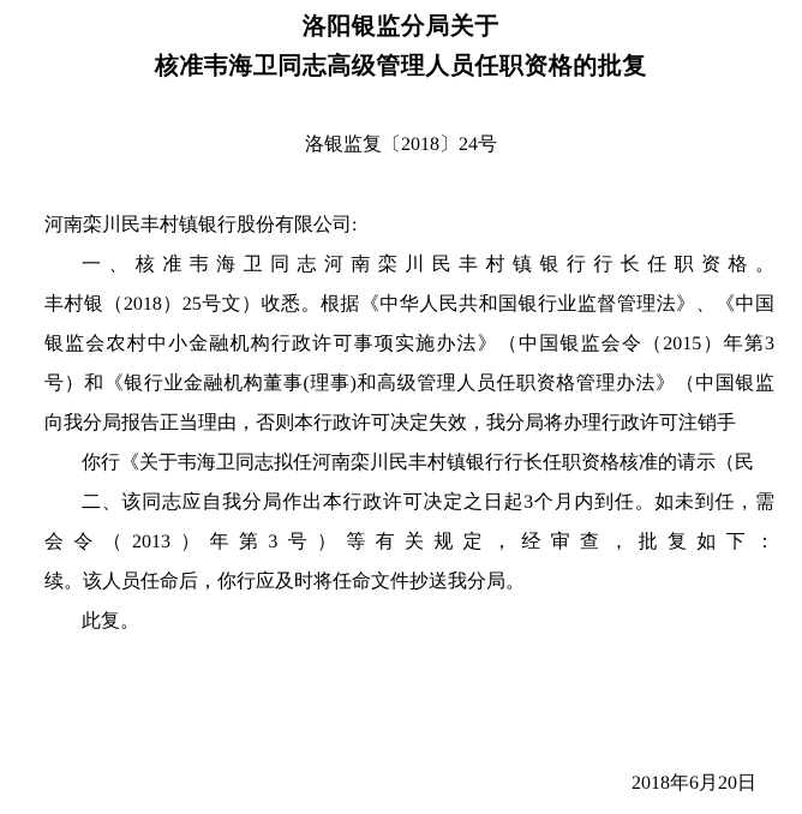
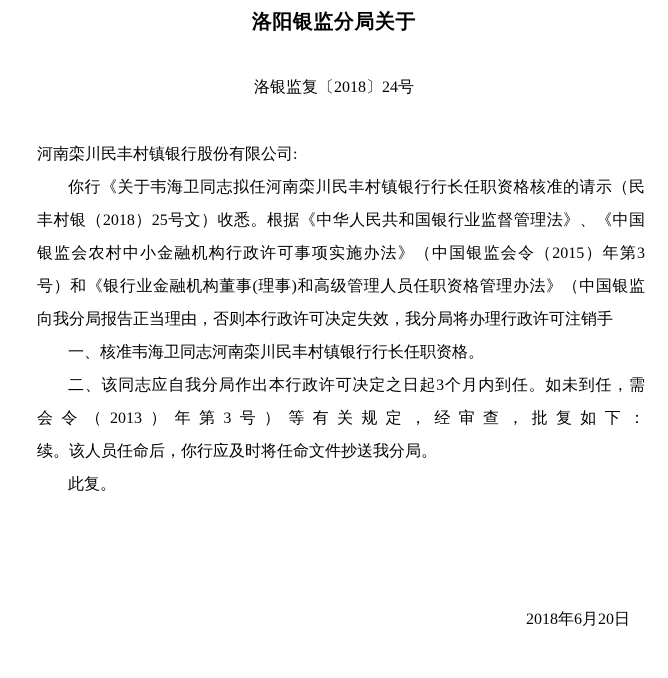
  洛阳银监分局关于
- 核准韦海卫同志高级管理人员任职资格的批复
  洛银监复〔2018〕24号
  河南栾川民丰村镇银行股份有限公司:
- 一、核准韦海卫同志河南栾川民丰村镇银行行长任职资格。
+ 你行《关于韦海卫同志拟任河南栾川民丰村镇银行行长任职资格核准的请示（民
  丰村银（2018）25号文）收悉。根据《中华人民共和国银行业监督管理法》、《中国
  银监会农村中小金融机构行政许可事项实施办法》（中国银监会令（2015）年第3
  号）和《银行业金融机构董事(理事)和高级管理人员任职资格管理办法》（中国银监
  向我分局报告正当理由，否则本行政许可决定失效，我分局将办理行政许可注销手
- 你行《关于韦海卫同志拟任河南栾川民丰村镇银行行长任职资格核准的请示（民
+ 一、核准韦海卫同志河南栾川民丰村镇银行行长任职资格。
  二、该同志应自我分局作出本行政许可决定之日起3个月内到任。如未到任，需
  会令（2013）年第3号）等有关规定，经审查，批复如下：
  续。该人员任命后，你行应及时将任命文件抄送我分局。
  此复。
  2018年6月20日
